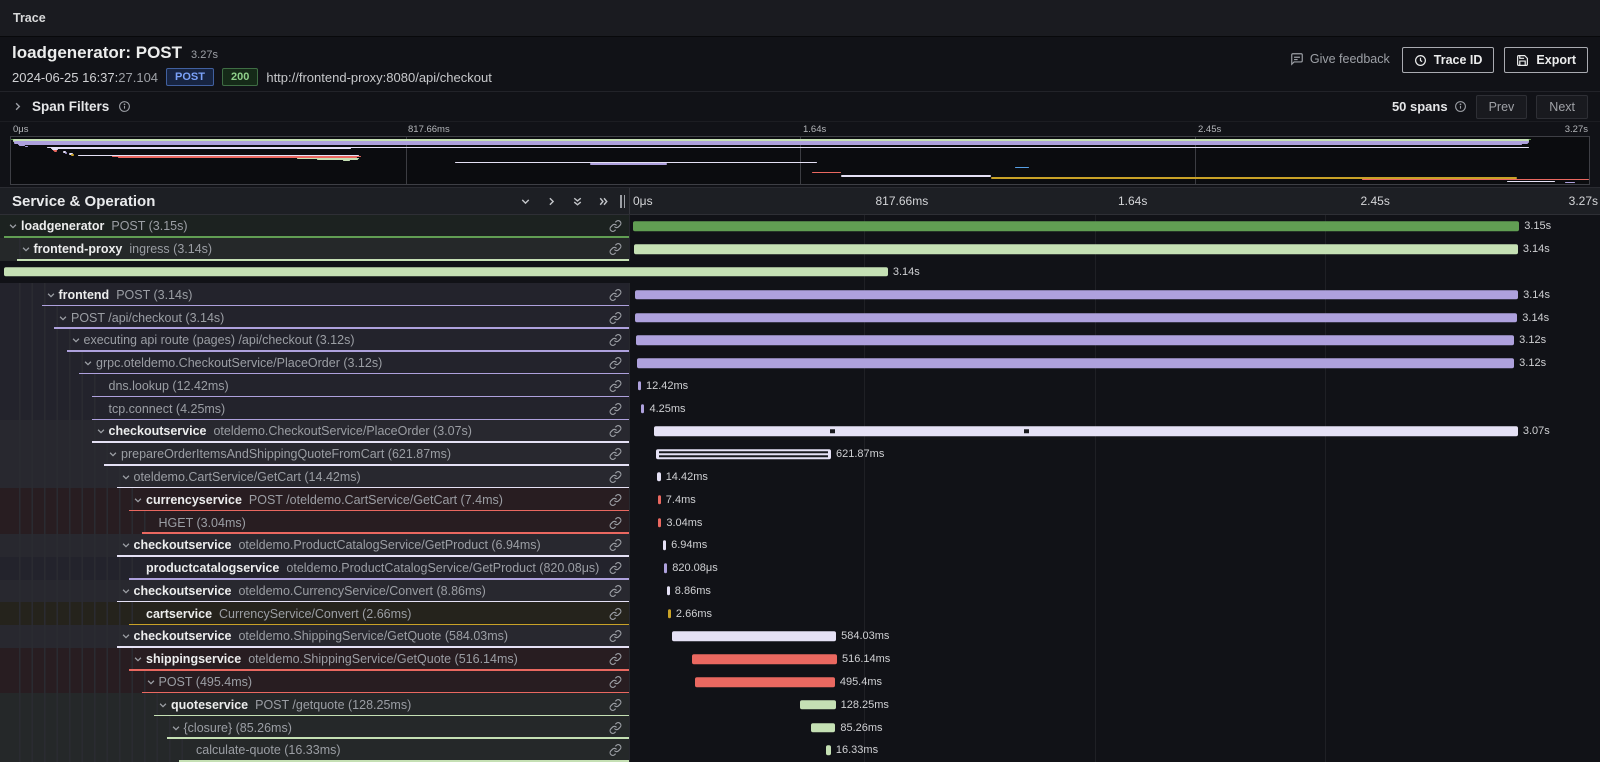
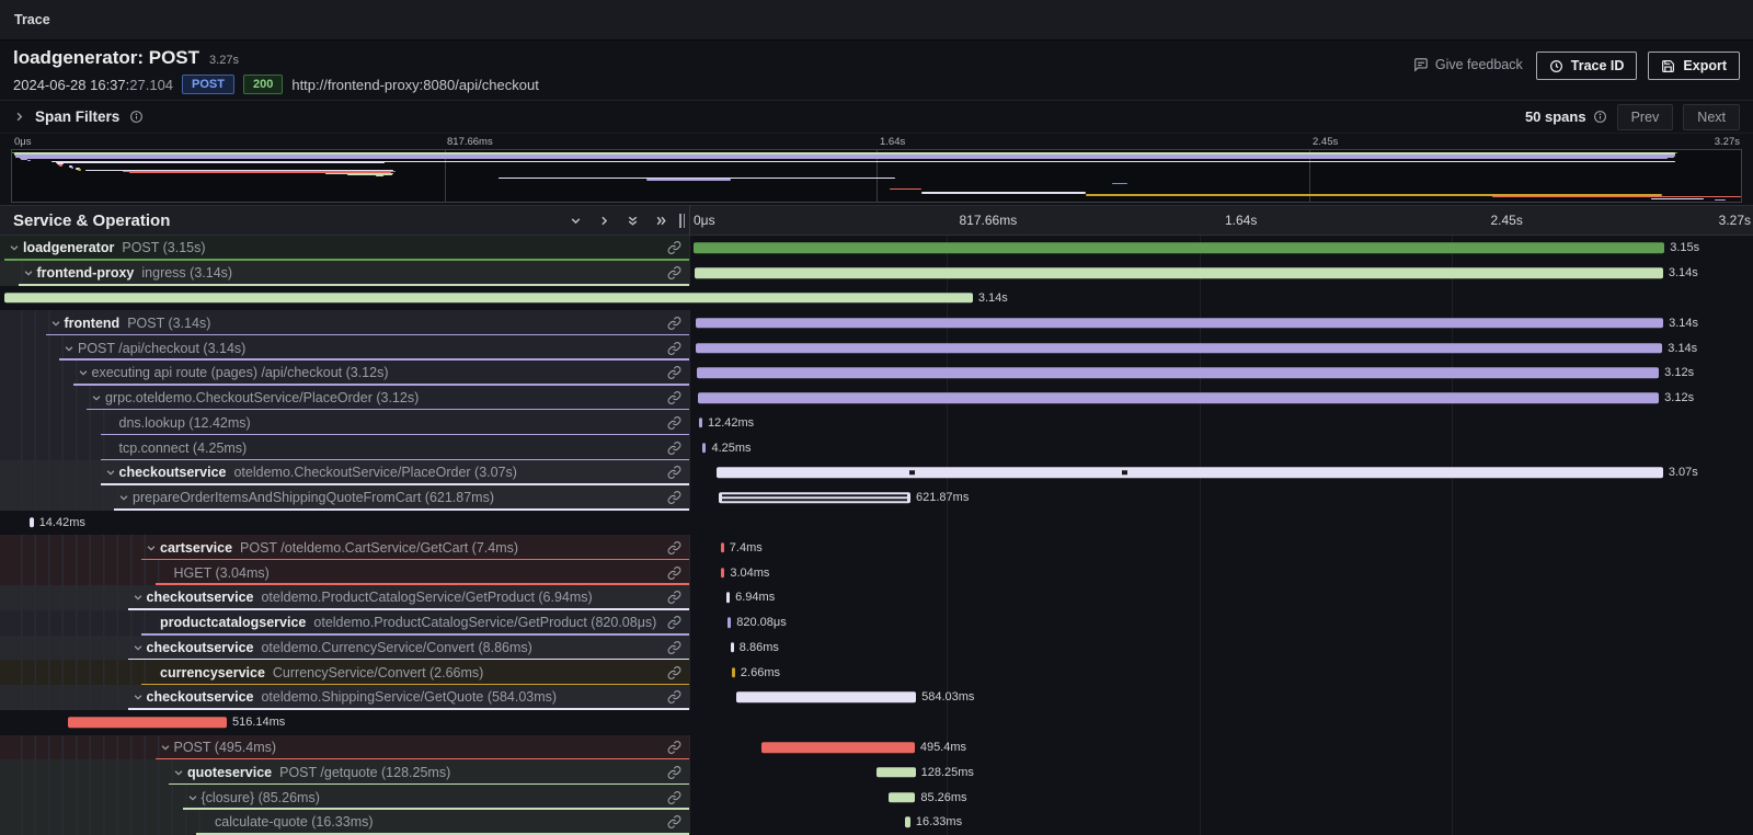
  Trace
  loadgenerator: POST
  3.27s
- 2024-06-25 16:37:27.104
+ 2024-06-28 16:37:27.104
  POST
  200
  http://frontend-proxy:8080/api/checkout
  Give feedback
  Trace ID
  Export
  Span Filters
  50 spans
  Prev
  Next
  0μs
  817.66ms
  1.64s
  2.45s
  3.27s
  Service & Operation
  0μs
  817.66ms
  1.64s
  2.45s
  3.27s
  loadgenerator
  POST (3.15s)
  3.15s
  frontend-proxy
  ingress (3.14s)
  3.14s
  3.14s
  frontend
  POST (3.14s)
  3.14s
  POST /api/checkout (3.14s)
  3.14s
  executing api route (pages) /api/checkout (3.12s)
  3.12s
  grpc.oteldemo.CheckoutService/PlaceOrder (3.12s)
  3.12s
  dns.lookup (12.42ms)
  12.42ms
  tcp.connect (4.25ms)
  4.25ms
  checkoutservice
  oteldemo.CheckoutService/PlaceOrder (3.07s)
  3.07s
  prepareOrderItemsAndShippingQuoteFromCart (621.87ms)
  621.87ms
- oteldemo.CartService/GetCart (14.42ms)
  14.42ms
- currencyservice
+ cartservice
  POST /oteldemo.CartService/GetCart (7.4ms)
  7.4ms
  HGET (3.04ms)
  3.04ms
  checkoutservice
  oteldemo.ProductCatalogService/GetProduct (6.94ms)
  6.94ms
  productcatalogservice
  oteldemo.ProductCatalogService/GetProduct (820.08μs)
  820.08μs
  checkoutservice
  oteldemo.CurrencyService/Convert (8.86ms)
  8.86ms
- cartservice
+ currencyservice
  CurrencyService/Convert (2.66ms)
  2.66ms
  checkoutservice
  oteldemo.ShippingService/GetQuote (584.03ms)
  584.03ms
- shippingservice
- oteldemo.ShippingService/GetQuote (516.14ms)
  516.14ms
  POST (495.4ms)
  495.4ms
  quoteservice
  POST /getquote (128.25ms)
  128.25ms
  {closure} (85.26ms)
  85.26ms
  calculate-quote (16.33ms)
  16.33ms
